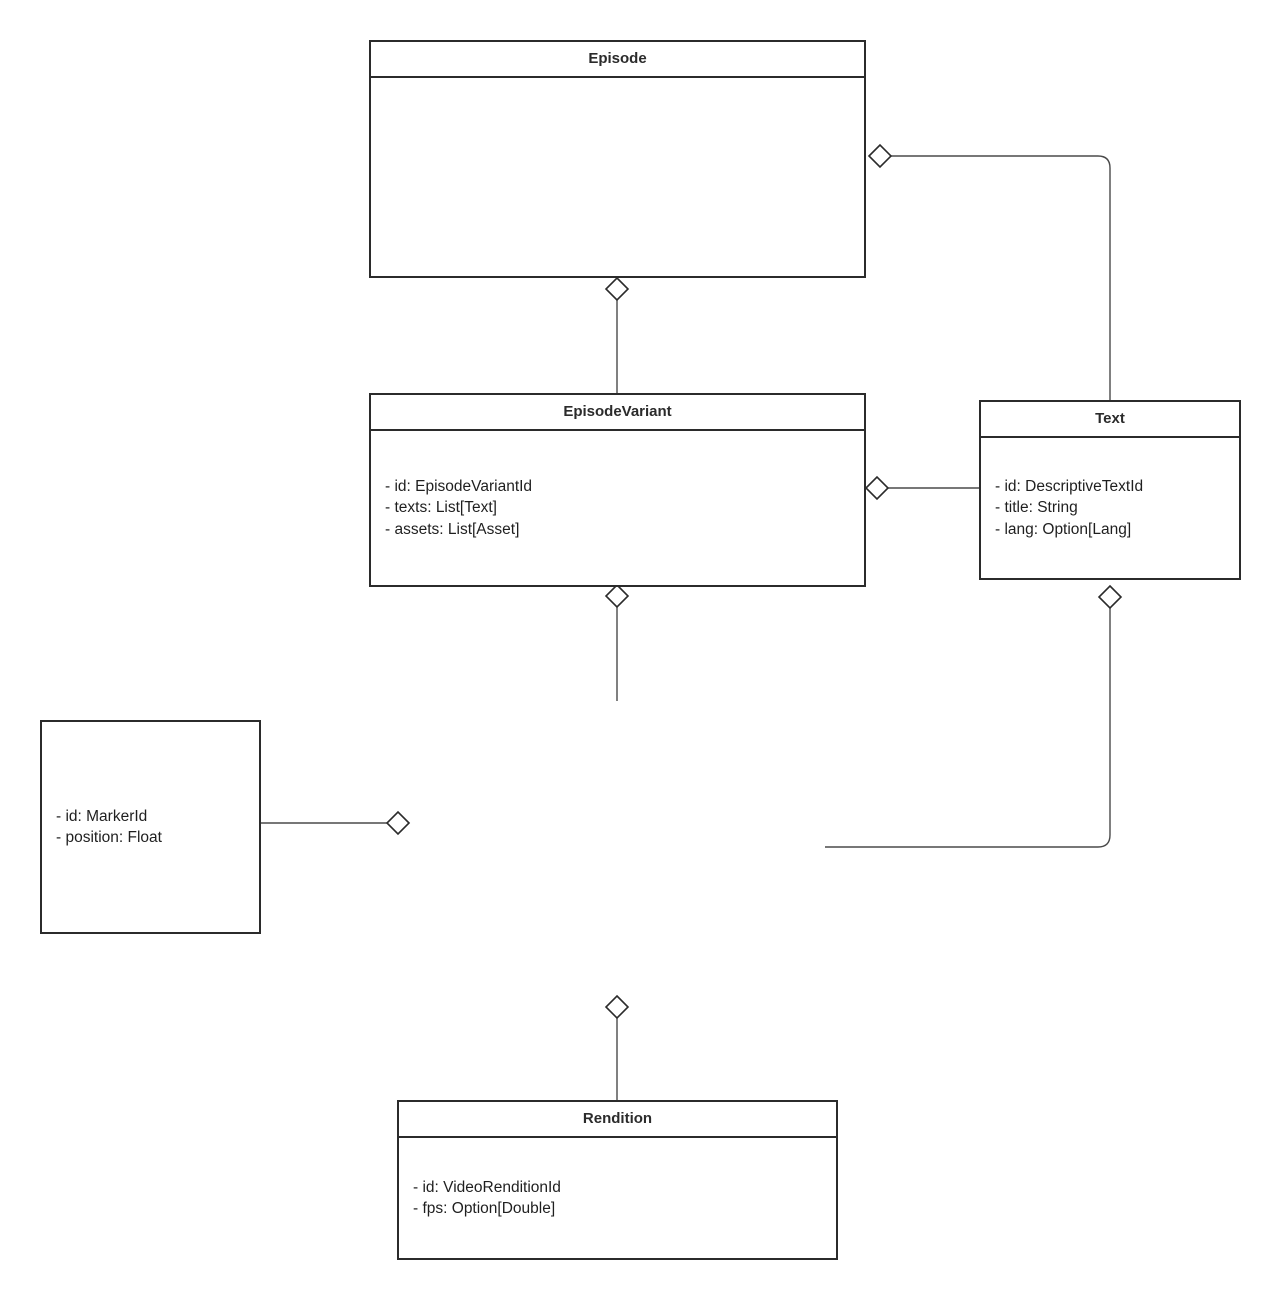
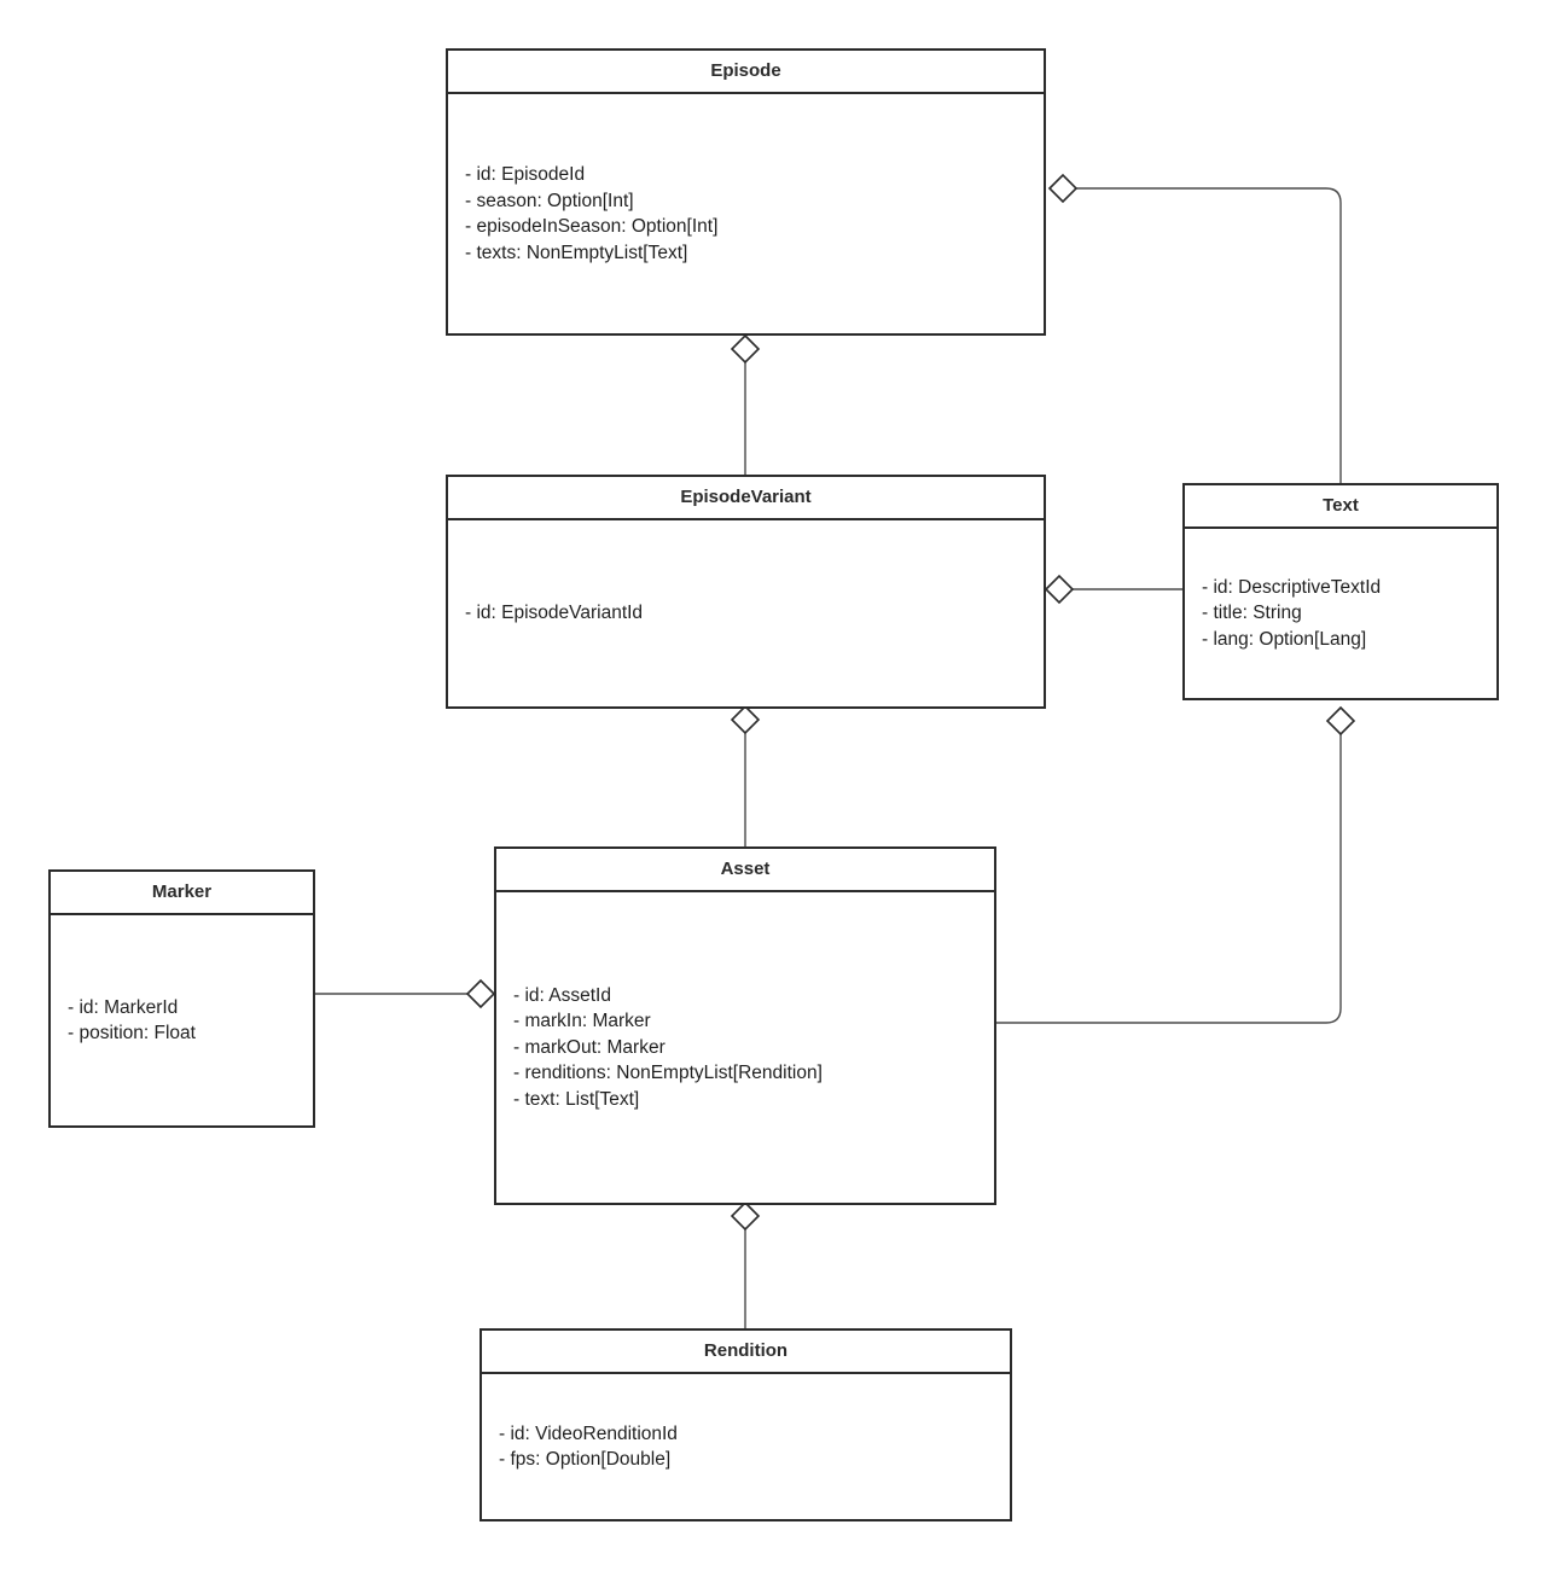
  Episode
+ - id: EpisodeId
+ - season: Option[Int]
+ - episodeInSeason: Option[Int]
+ - texts: NonEmptyList[Text]
  EpisodeVariant
  - id: EpisodeVariantId
- - texts: List[Text]
- - assets: List[Asset]
  Text
  - id: DescriptiveTextId
  - title: String
  - lang: Option[Lang]
+ Asset
+ - id: AssetId
+ - markIn: Marker
+ - markOut: Marker
+ - renditions: NonEmptyList[Rendition]
+ - text: List[Text]
+ Marker
  - id: MarkerId
  - position: Float
  Rendition
  - id: VideoRenditionId
  - fps: Option[Double]
